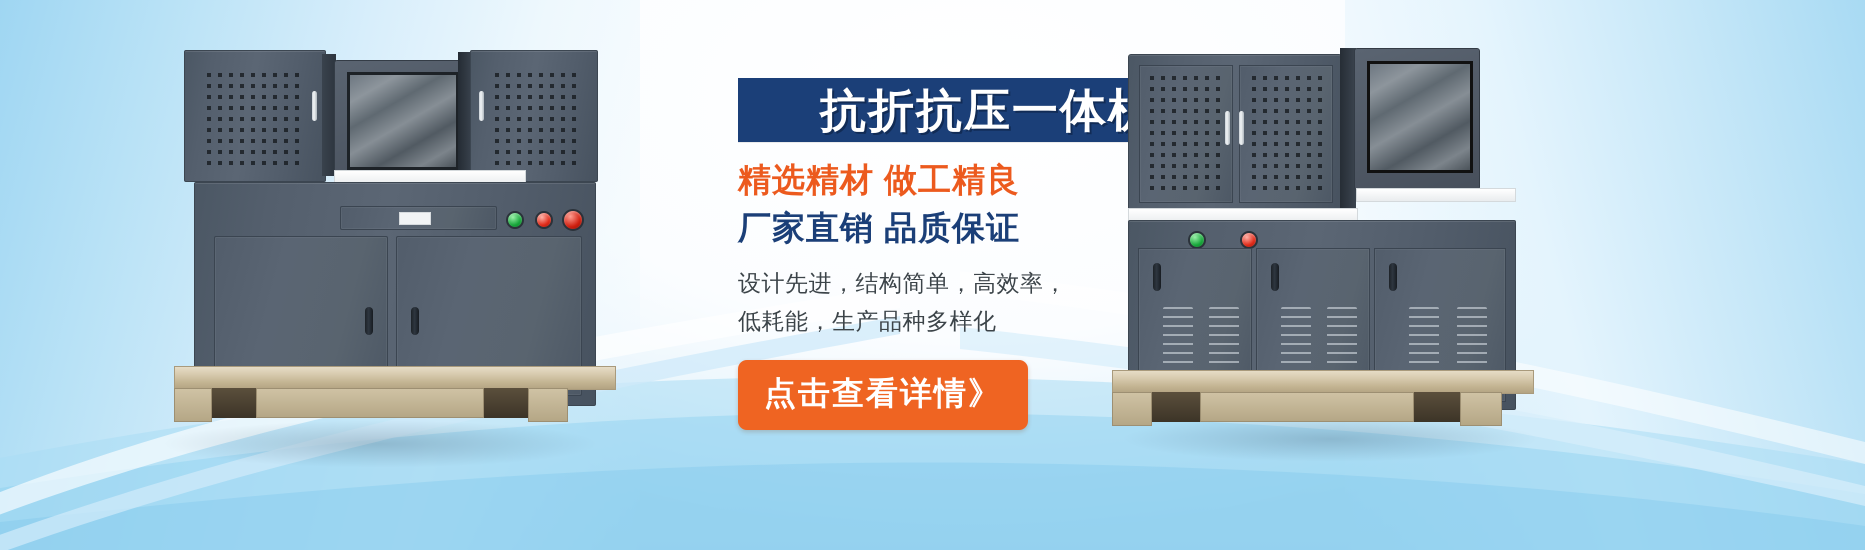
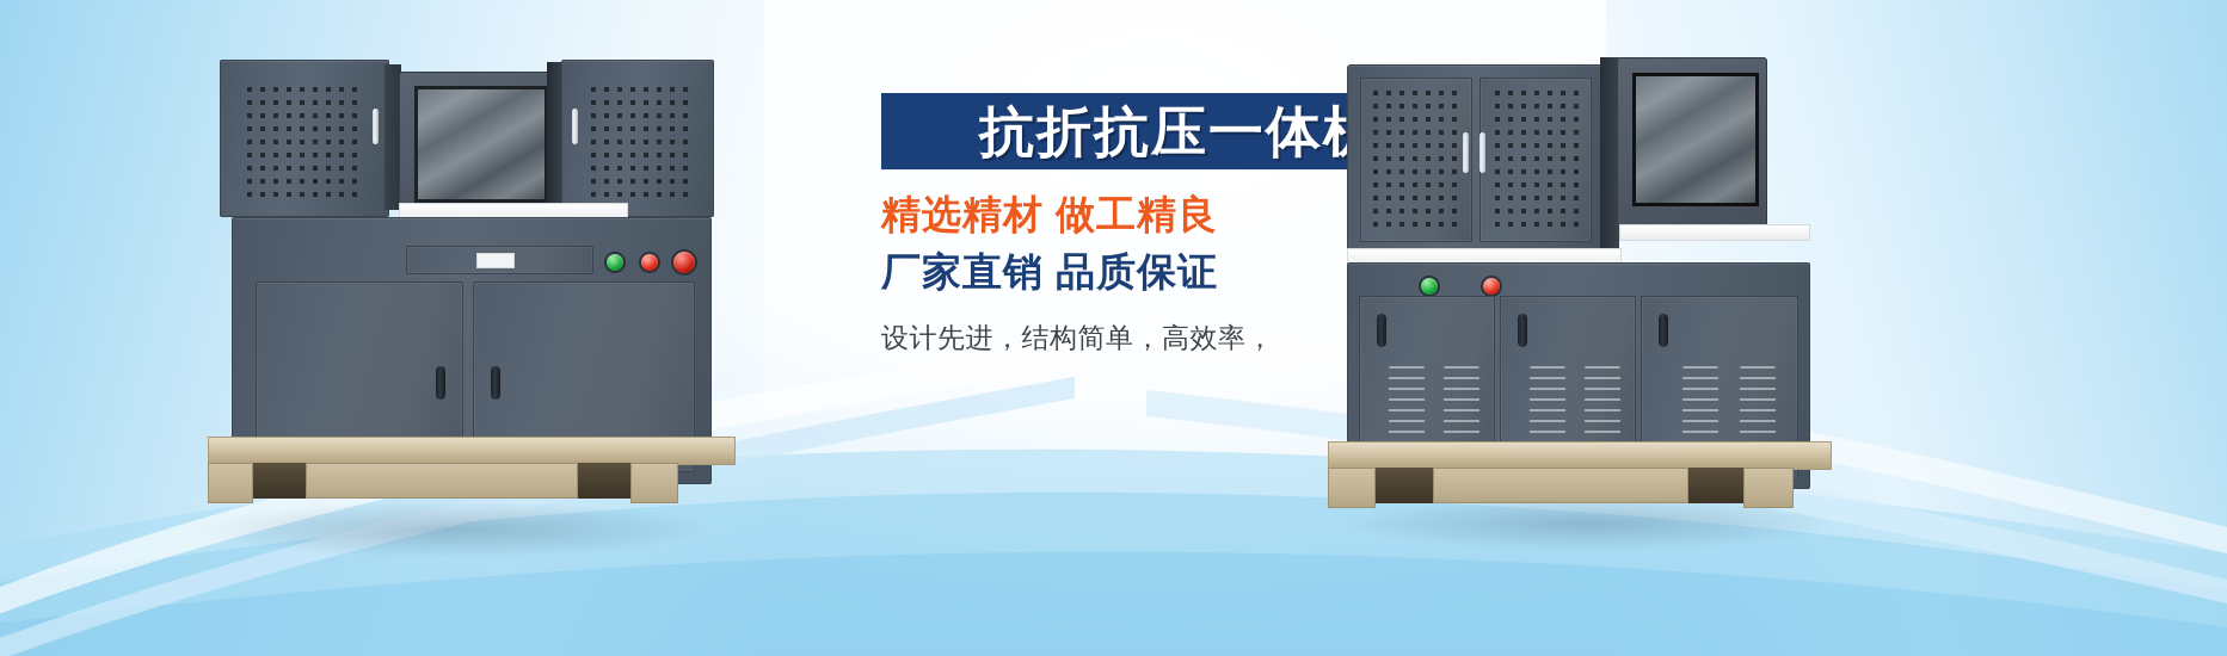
  抗折抗压一体
  精选精材 做工精良
  厂家直销 品质保证
  设计先进，结构简单，高效率，
- 低耗能，生产品种多样化
- 点击查看详情》
